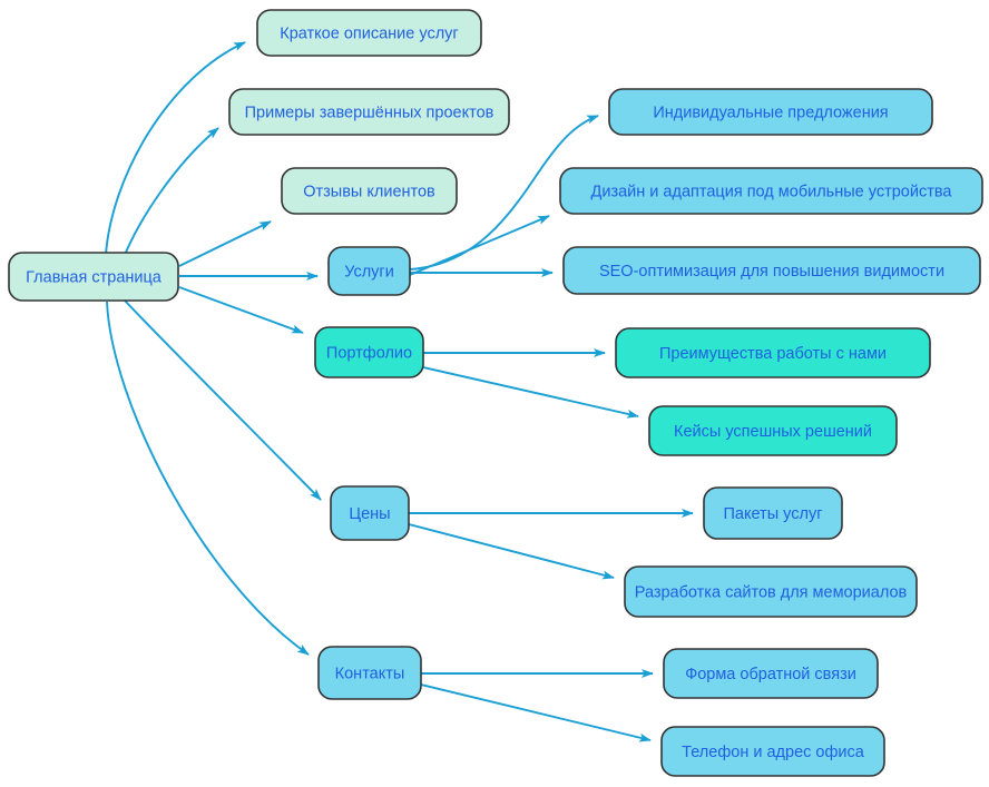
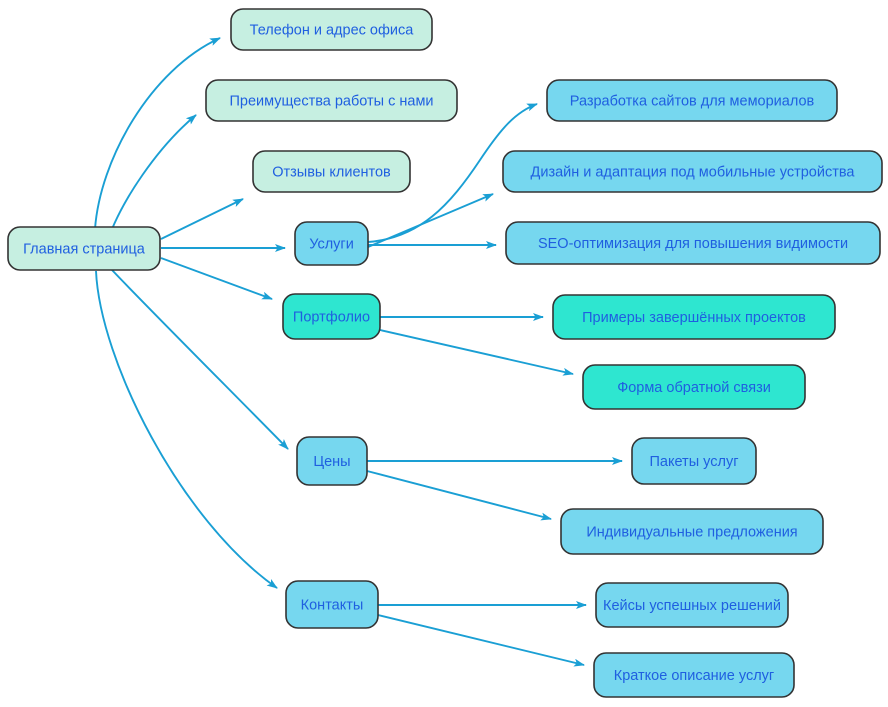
  Главная страница
- Краткое описание услуг
+ Телефон и адрес офиса
- Примеры завершённых проектов
+ Преимущества работы с нами
  Отзывы клиентов
  Услуги
  Портфолио
  Цены
  Контакты
- Индивидуальные предложения
+ Разработка сайтов для мемориалов
  Дизайн и адаптация под мобильные устройства
  SEO-оптимизация для повышения видимости
- Преимущества работы с нами
+ Примеры завершённых проектов
- Кейсы успешных решений
+ Форма обратной связи
  Пакеты услуг
- Разработка сайтов для мемориалов
+ Индивидуальные предложения
- Форма обратной связи
+ Кейсы успешных решений
- Телефон и адрес офиса
+ Краткое описание услуг
